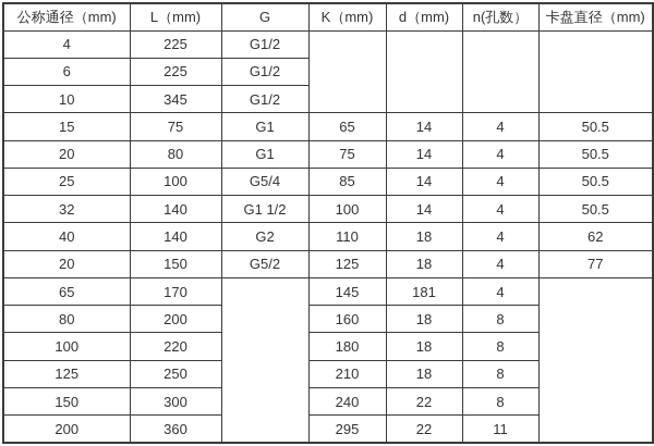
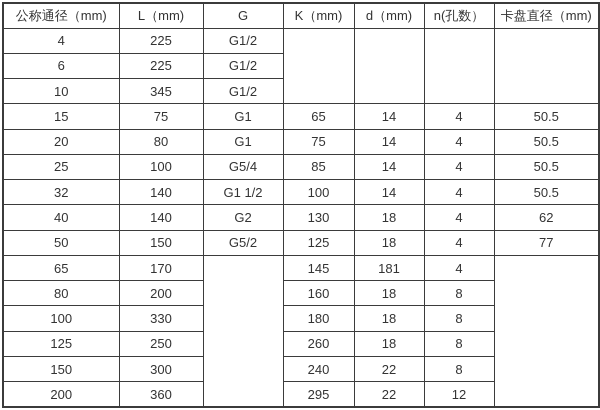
  公称通径（mm)	L（mm)	G	K（mm)	d（mm)	n(孔数）	卡盘直径（mm)
  4	225	G1/2
  6	225	G1/2
  10	345	G1/2
  15	75	G1	65	14	4	50.5
  20	80	G1	75	14	4	50.5
  25	100	G5/4	85	14	4	50.5
  32	140	G1 1/2	100	14	4	50.5
- 40	140	G2	110	18	4	62
+ 40	140	G2	130	18	4	62
- 20	150	G5/2	125	18	4	77
+ 50	150	G5/2	125	18	4	77
  65	170		145	181	4
  80	200	160	18	8
- 100	220	180	18	8
+ 100	330	180	18	8
- 125	250	210	18	8
+ 125	250	260	18	8
  150	300	240	22	8
- 200	360	295	22	11
+ 200	360	295	22	12
